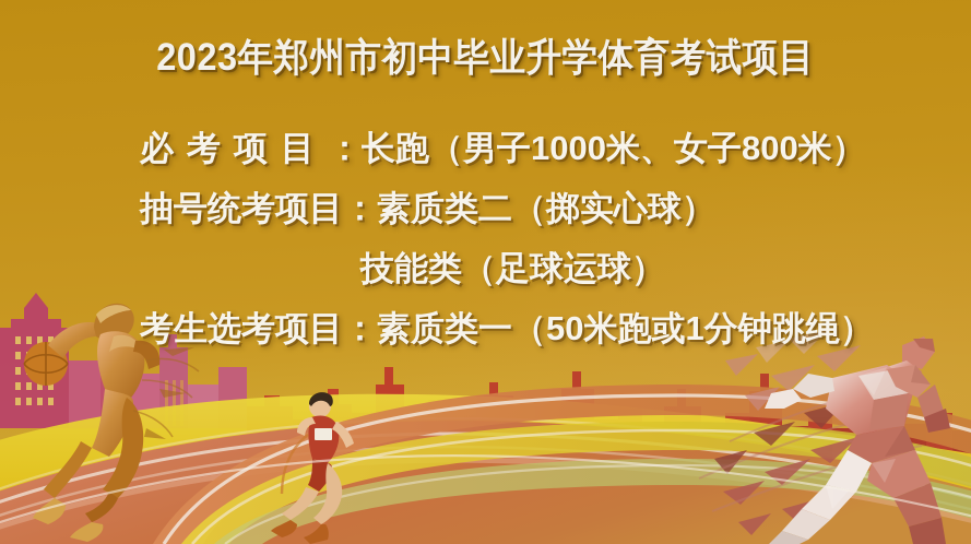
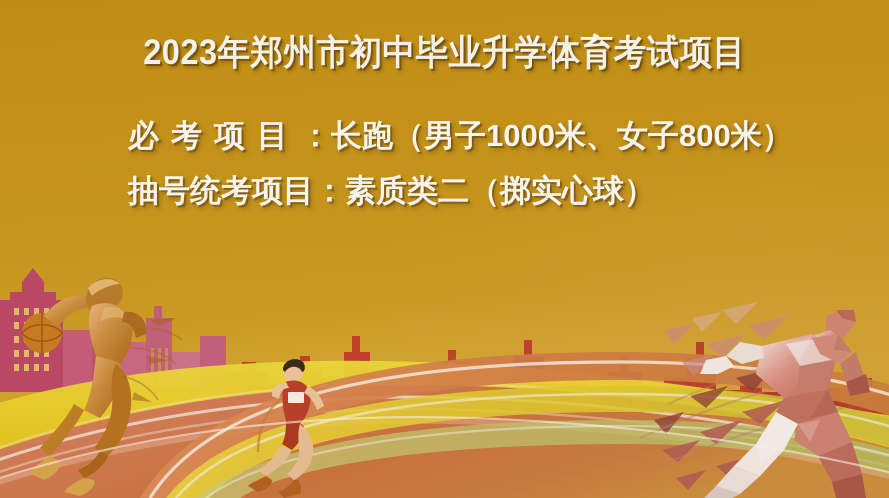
  2023年郑州市初中毕业升学体育考试项目
  必考项目：长跑（男子1000米、女子800米）
  抽号统考项目：素质类二（掷实心球）
- 技能类（足球运球）
- 考生选考项目：素质类一（50米跑或1分钟跳绳）
